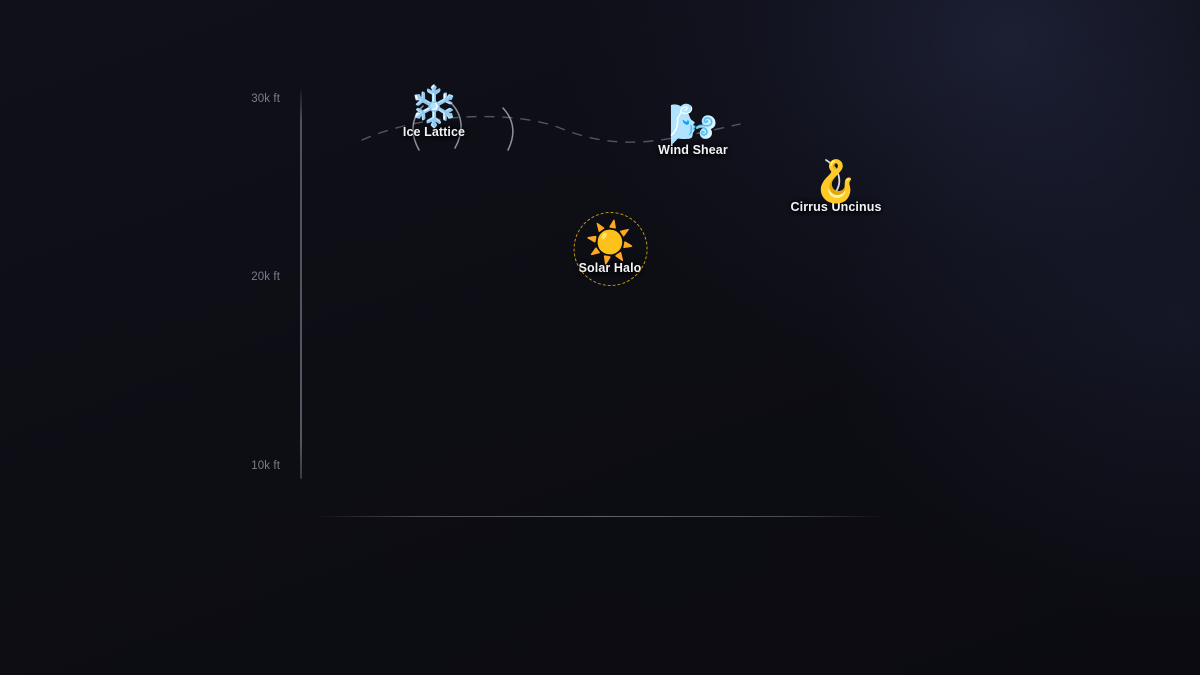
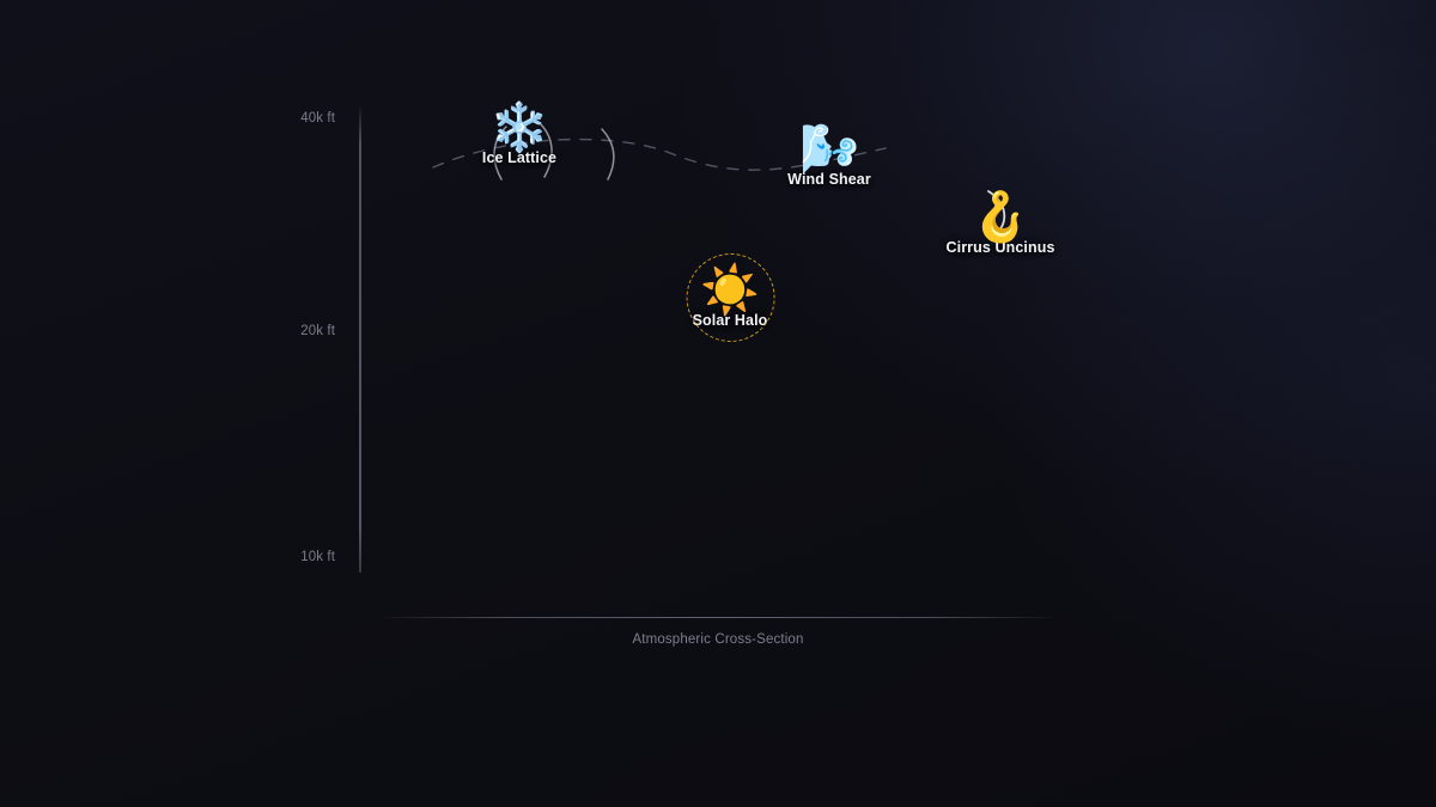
- 30k ft
+ 40k ft
  20k ft
  10k ft
  ❄️
  Ice Lattice
  🌬️
  Wind Shear
  🪝
  Cirrus Uncinus
  ☀️
  Solar Halo
+ Atmospheric Cross-Section
